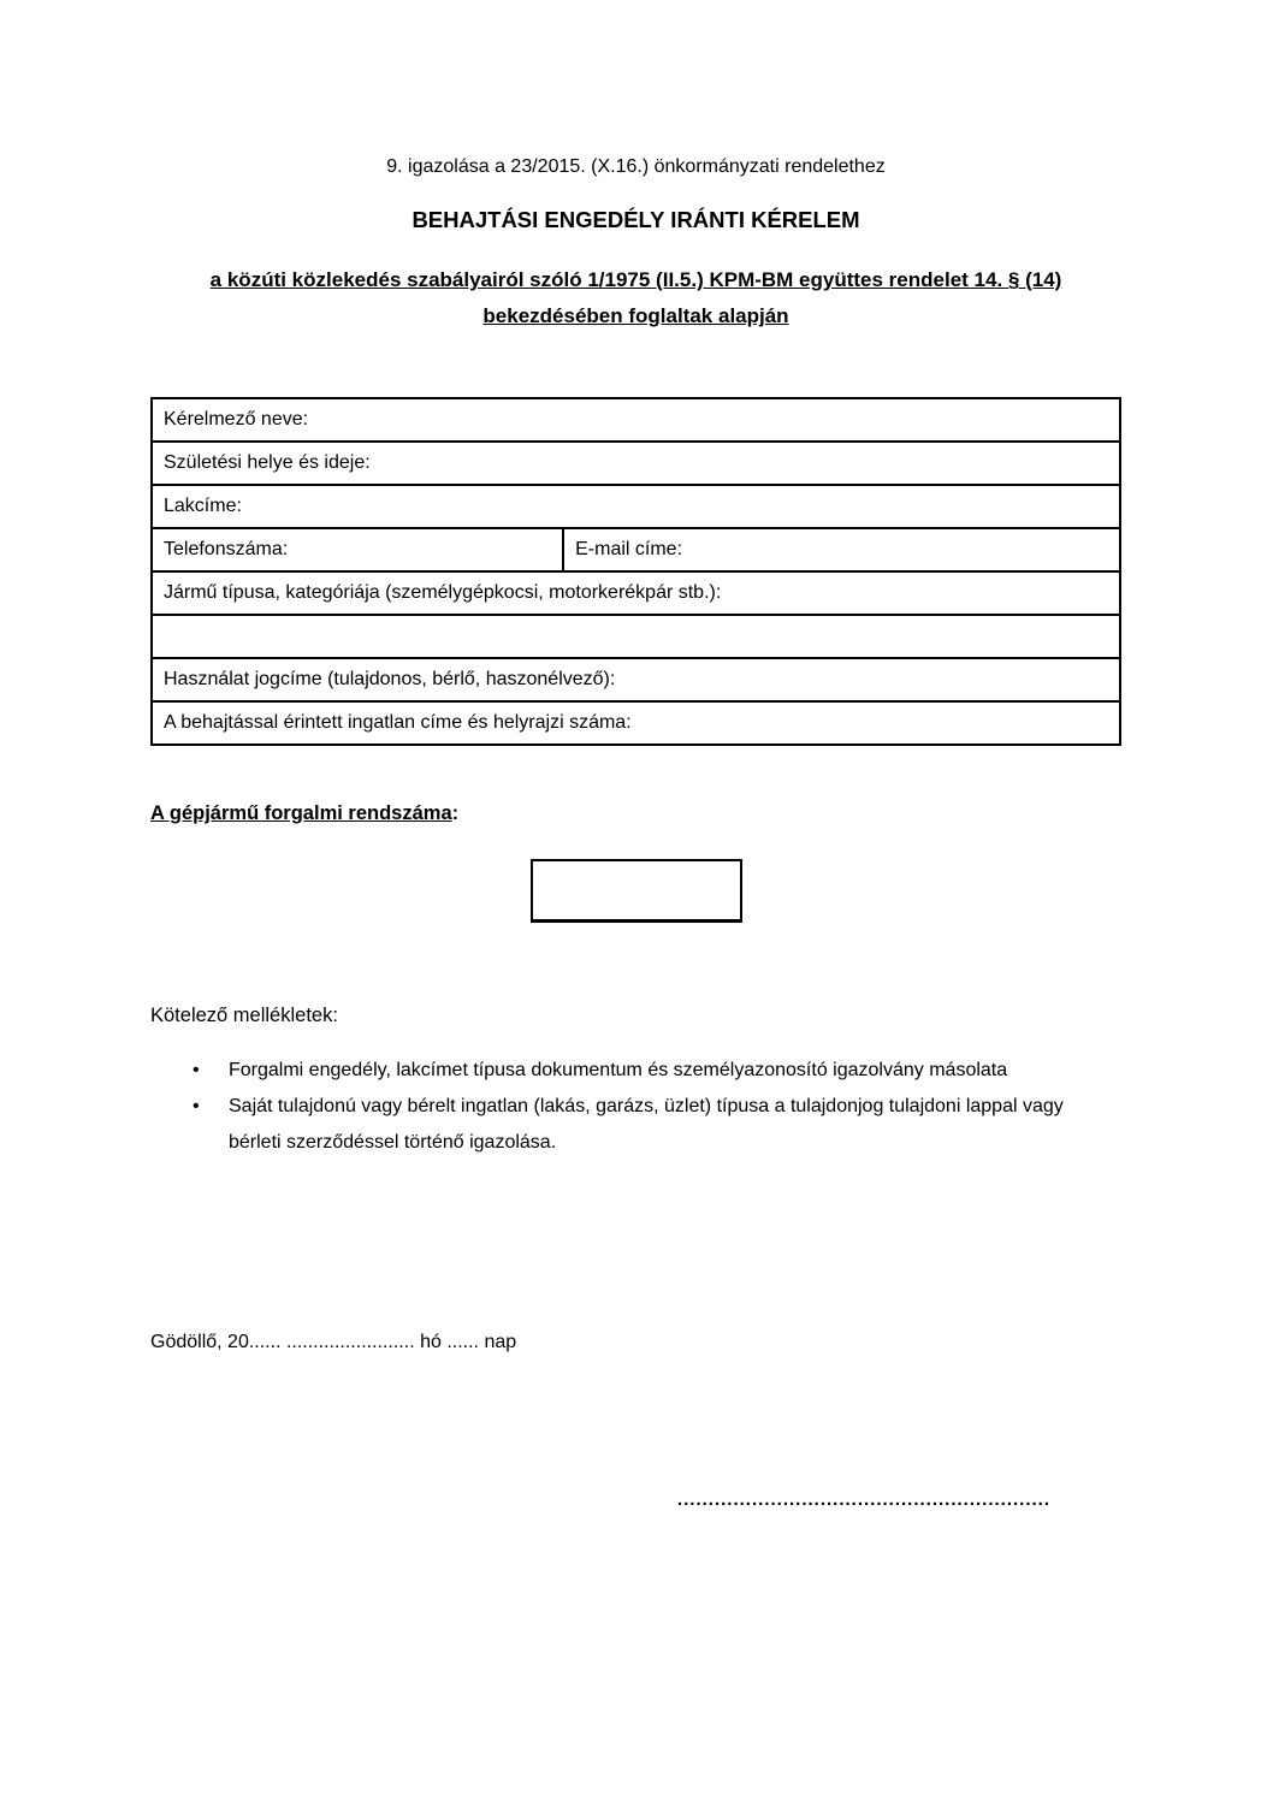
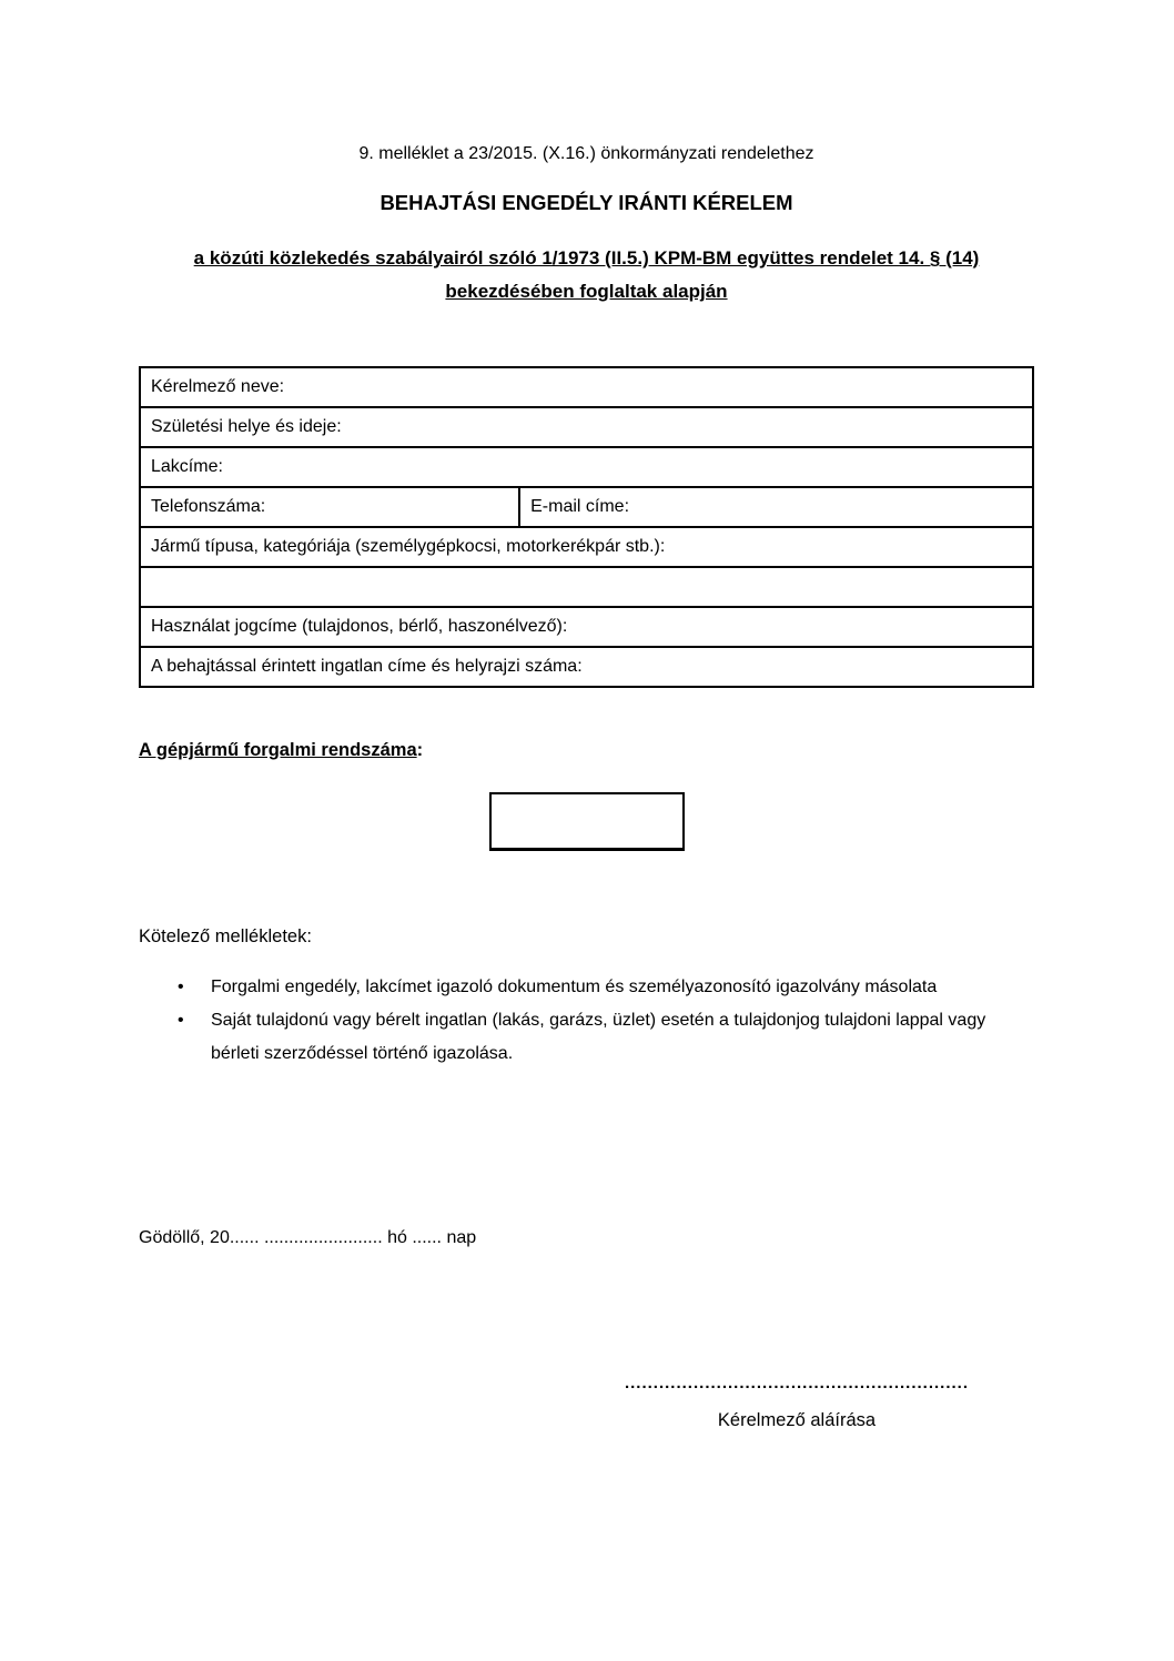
- 9. igazolása a 23/2015. (X.16.) önkormányzati rendelethez
+ 9. melléklet a 23/2015. (X.16.) önkormányzati rendelethez
  BEHAJTÁSI ENGEDÉLY IRÁNTI KÉRELEM
- a közúti közlekedés szabályairól szóló 1/1975 (II.5.) KPM-BM együttes rendelet 14. § (14) bekezdésében foglaltak alapján
+ a közúti közlekedés szabályairól szóló 1/1973 (II.5.) KPM-BM együttes rendelet 14. § (14) bekezdésében foglaltak alapján
  Kérelmező neve:
  Születési helye és ideje:
  Lakcíme:
  Telefonszáma:	E-mail címe:
  Jármű típusa, kategóriája (személygépkocsi, motorkerékpár stb.):
  Használat jogcíme (tulajdonos, bérlő, haszonélvező):
  A behajtással érintett ingatlan címe és helyrajzi száma:
  A gépjármű forgalmi rendszáma:
  Kötelező mellékletek:
  •
- Forgalmi engedély, lakcímet típusa dokumentum és személyazonosító igazolvány másolata
+ Forgalmi engedély, lakcímet igazoló dokumentum és személyazonosító igazolvány másolata
  •
- Saját tulajdonú vagy bérelt ingatlan (lakás, garázs, üzlet) típusa a tulajdonjog tulajdoni lappal vagy bérleti szerződéssel történő igazolása.
+ Saját tulajdonú vagy bérelt ingatlan (lakás, garázs, üzlet) esetén a tulajdonjog tulajdoni lappal vagy bérleti szerződéssel történő igazolása.
  Gödöllő, 20...... ........................ hó ...... nap
  ............................................................
+ Kérelmező aláírása
